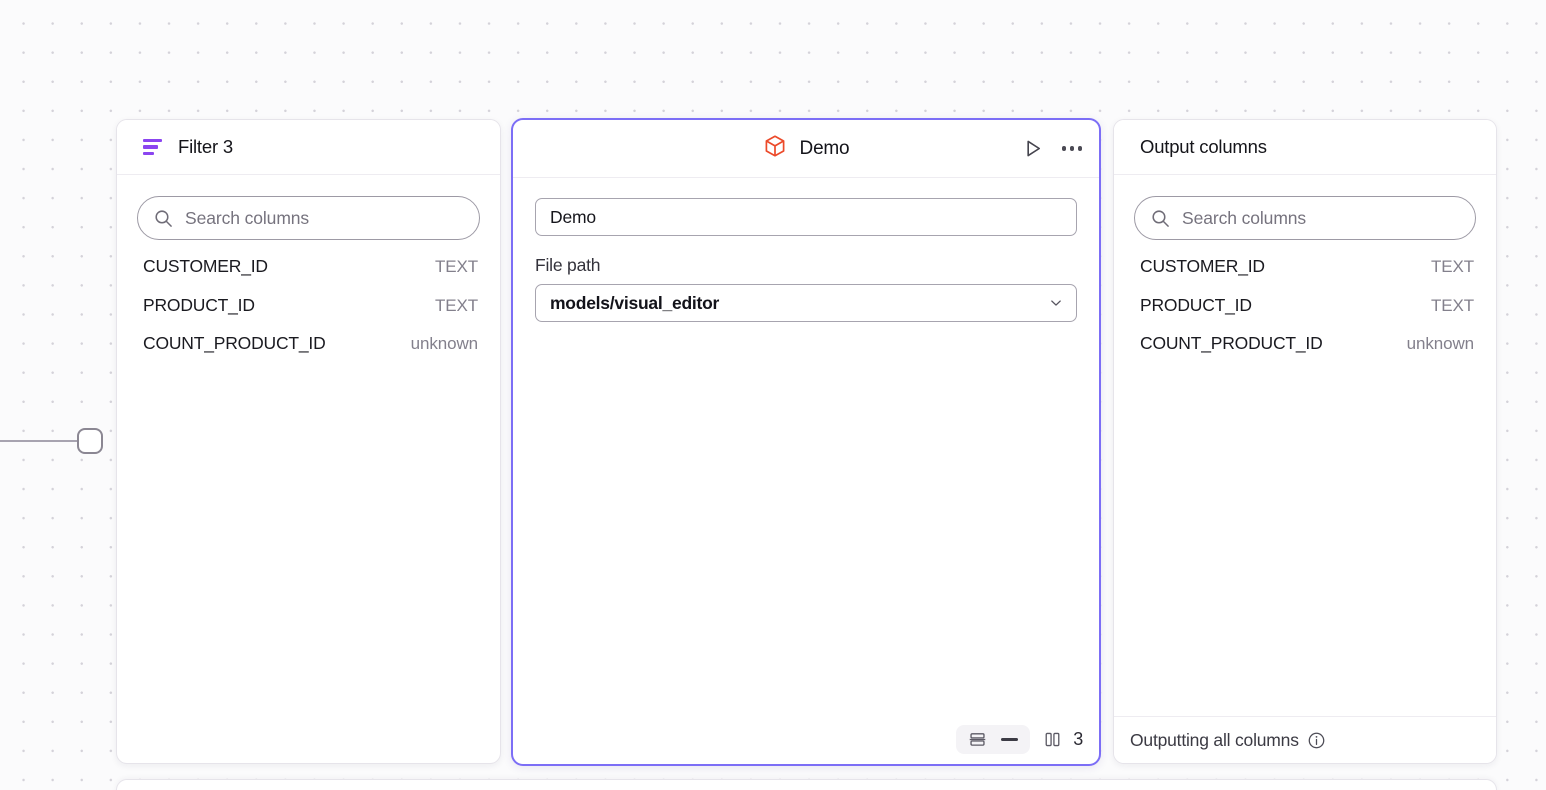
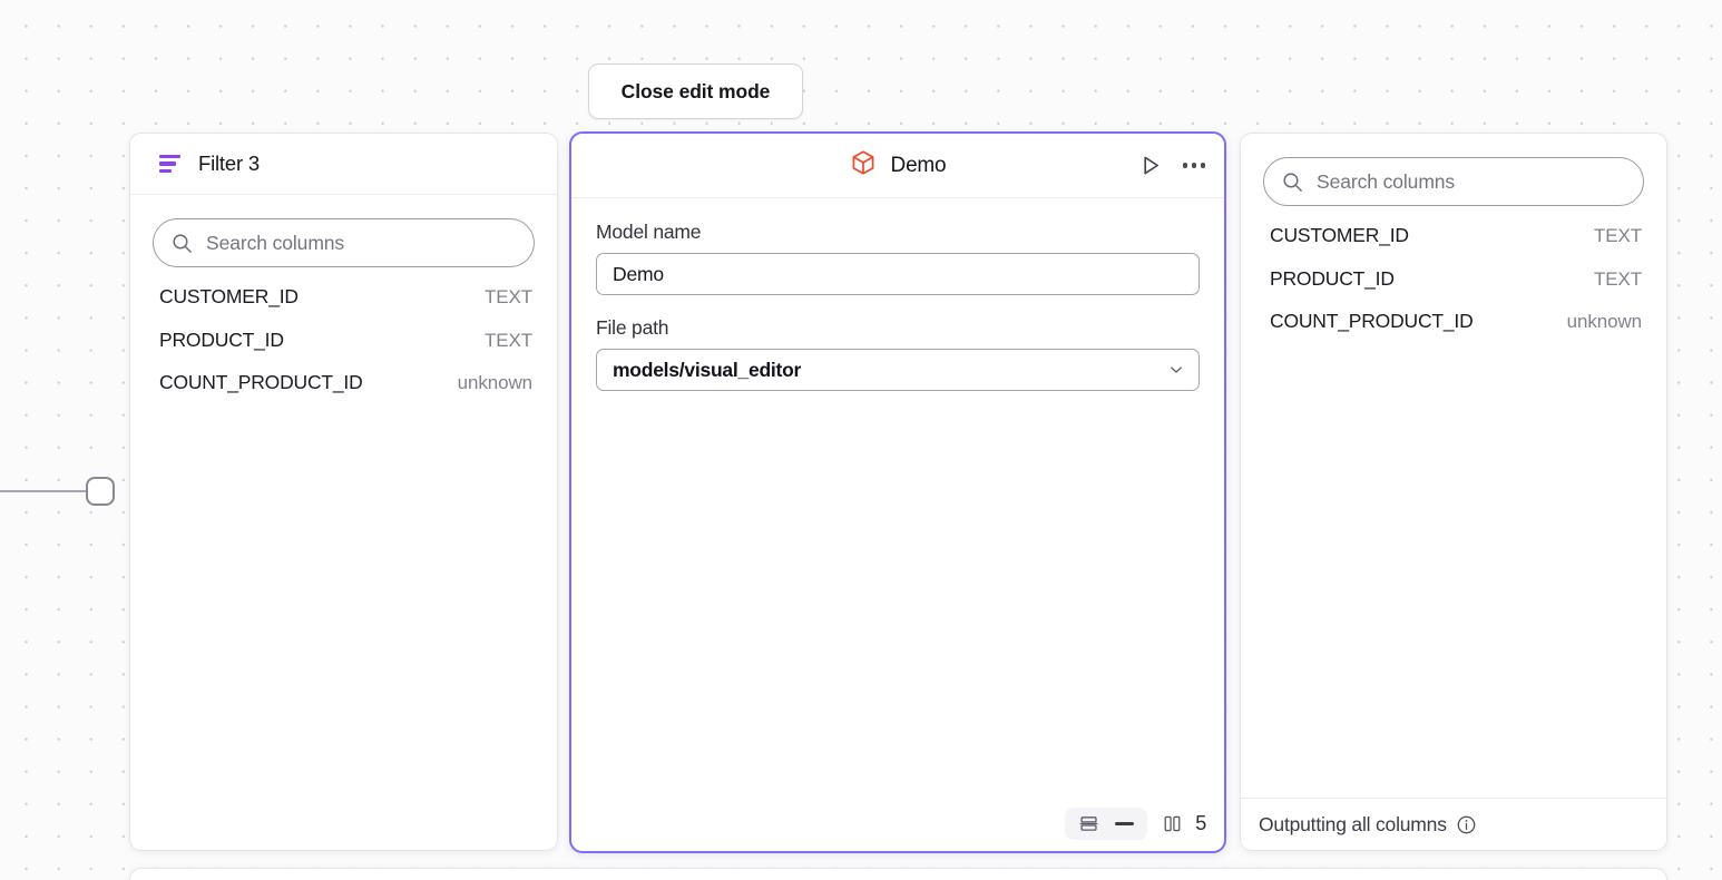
+ Close edit mode
  Filter 3
  Search columns
  CUSTOMER_ID
  TEXT
  PRODUCT_ID
  TEXT
  COUNT_PRODUCT_ID
  unknown
  Demo
+ Model name
  Demo
  File path
  models/visual_editor
- 3
+ 5
- Output columns
  Search columns
  CUSTOMER_ID
  TEXT
  PRODUCT_ID
  TEXT
  COUNT_PRODUCT_ID
  unknown
  Outputting all columns
